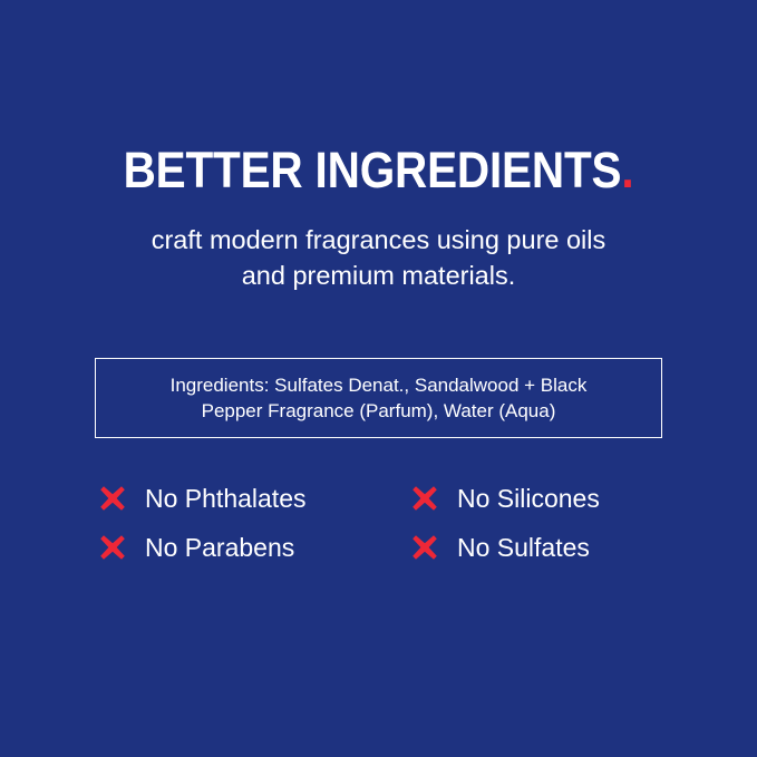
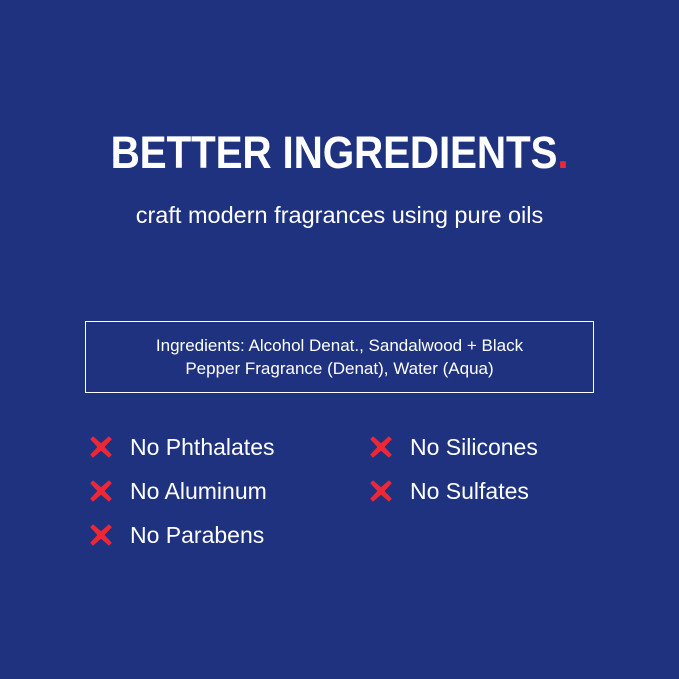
  BETTER INGREDIENTS.
  craft modern fragrances using pure oils
- and premium materials.
- Ingredients: Sulfates Denat., Sandalwood + Black
+ Ingredients: Alcohol Denat., Sandalwood + Black
- Pepper Fragrance (Parfum), Water (Aqua)
+ Pepper Fragrance (Denat), Water (Aqua)
  No Phthalates
+ No Aluminum
  No Parabens
  No Silicones
  No Sulfates
